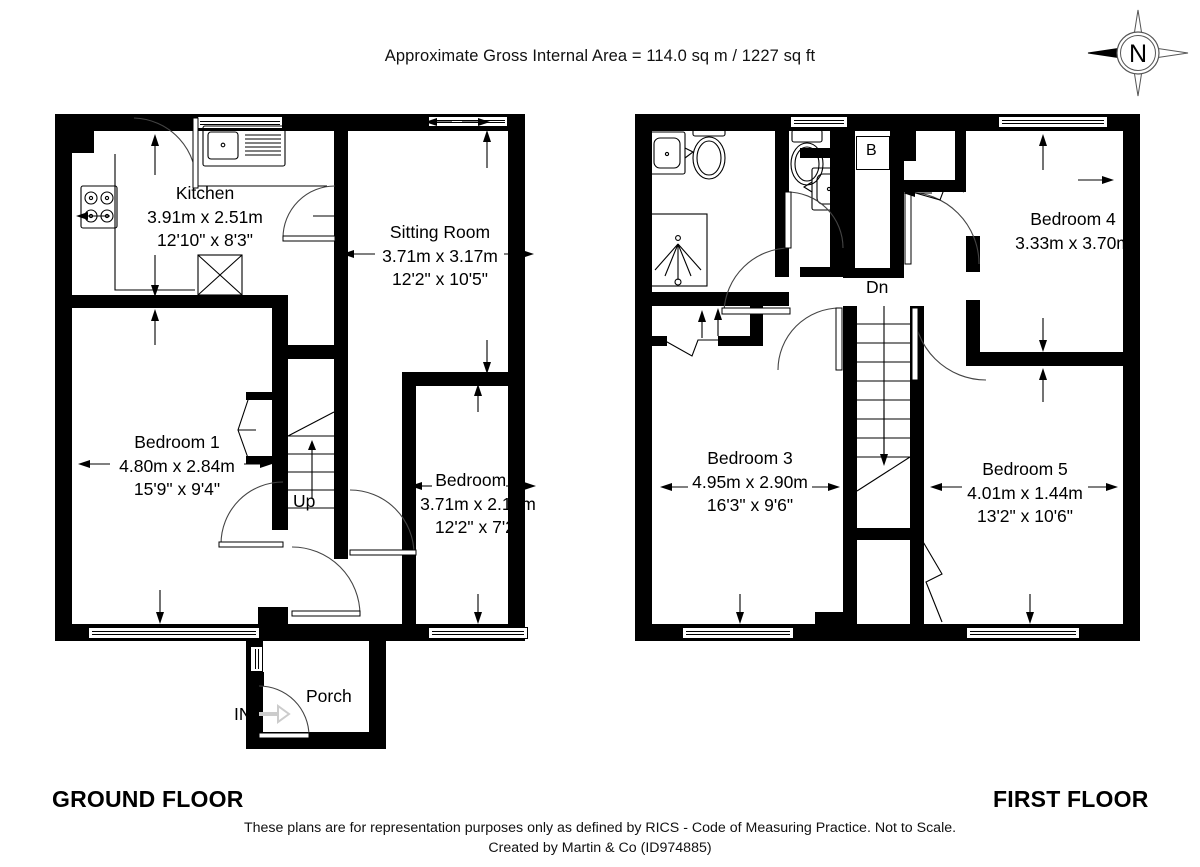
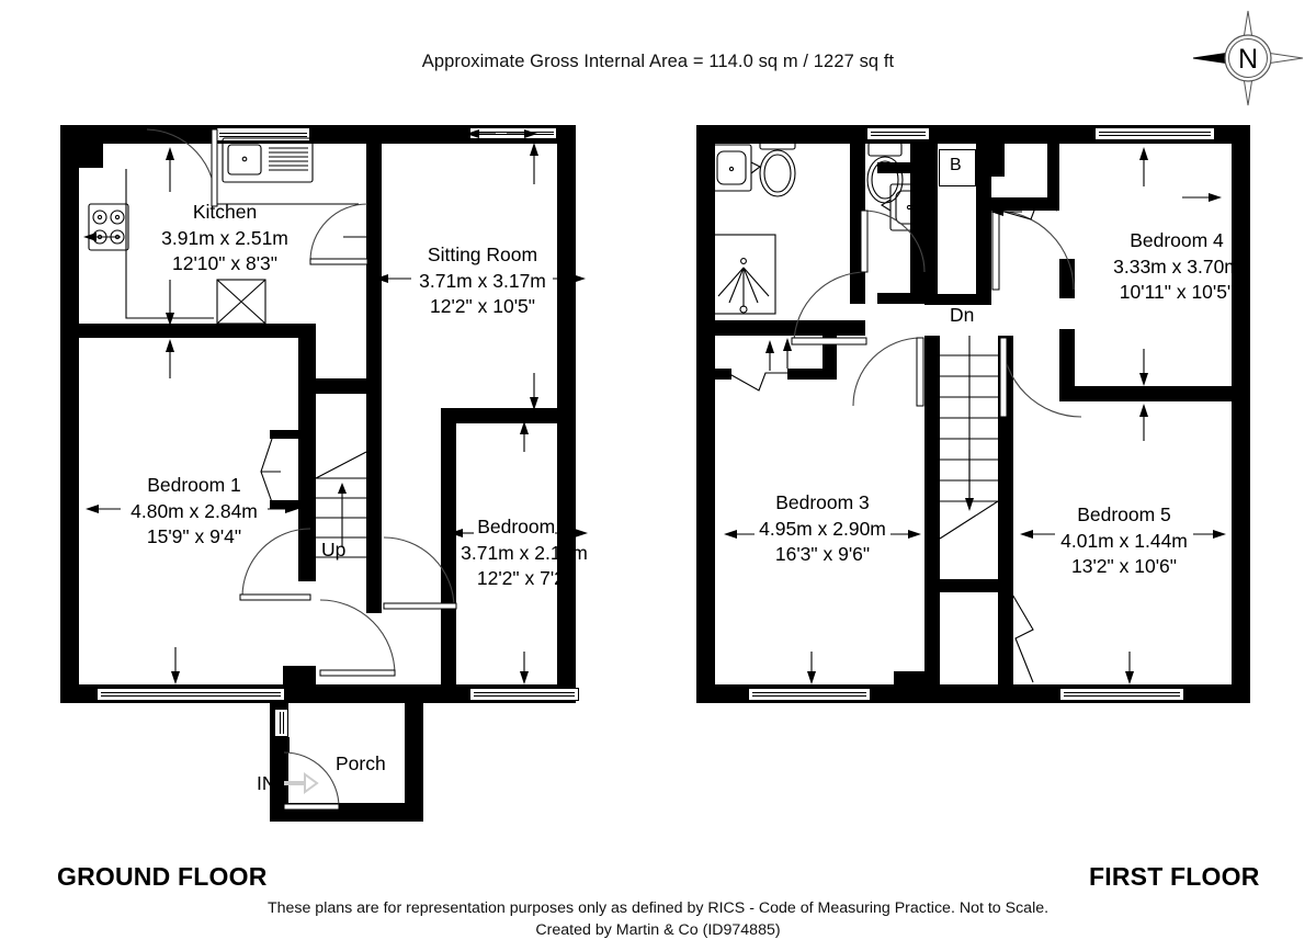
  Approximate Gross Internal Area = 114.0 sq m / 1227 sq ft
  N
  Up
  IN
  Kitchen
  3.91m x 2.51m
  12'10" x 8'3"
  Sitting Room
  3.71m x 3.17m
  12'2" x 10'5"
  Bedroom 1
  4.80m x 2.84m
  15'9" x 9'4"
  Bedroom 2
  3.71m x 2.18m
  12'2" x 7'2"
  Porch
  B
  Dn
  Bedroom 4
  3.33m x 3.70m
+ 10'11" x 10'5"
  Bedroom 3
  4.95m x 2.90m
  16'3" x 9'6"
  Bedroom 5
  4.01m x 1.44m
  13'2" x 10'6"
  GROUND FLOOR
  FIRST FLOOR
  These plans are for representation purposes only as defined by RICS - Code of Measuring Practice. Not to Scale.
  Created by Martin & Co (ID974885)
